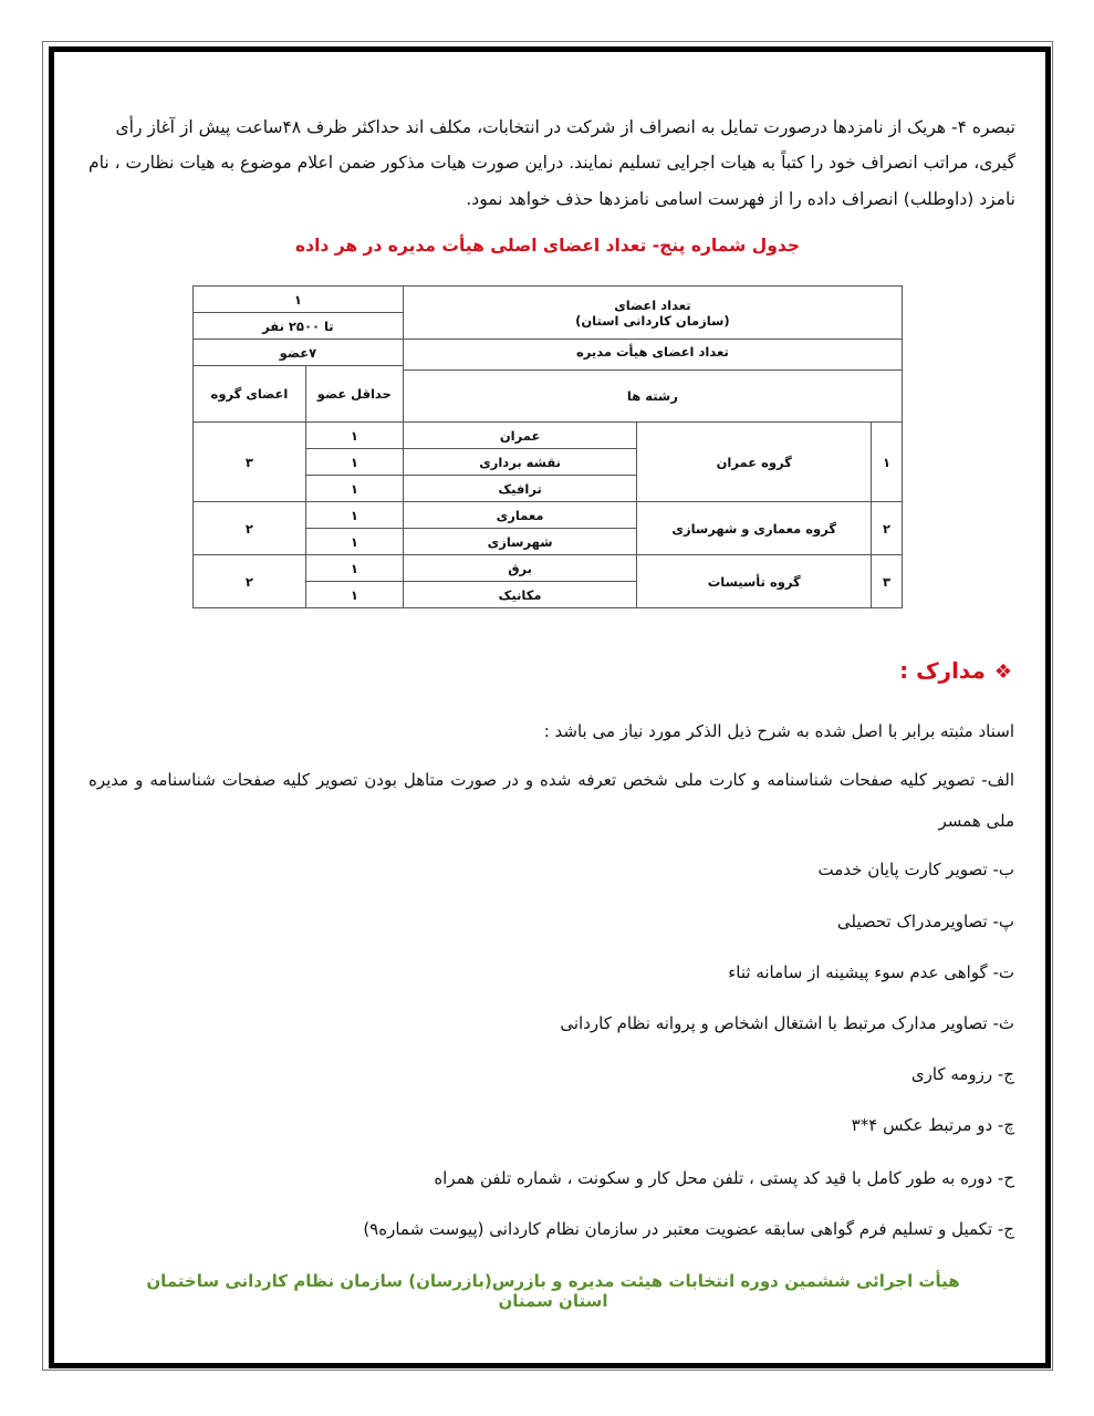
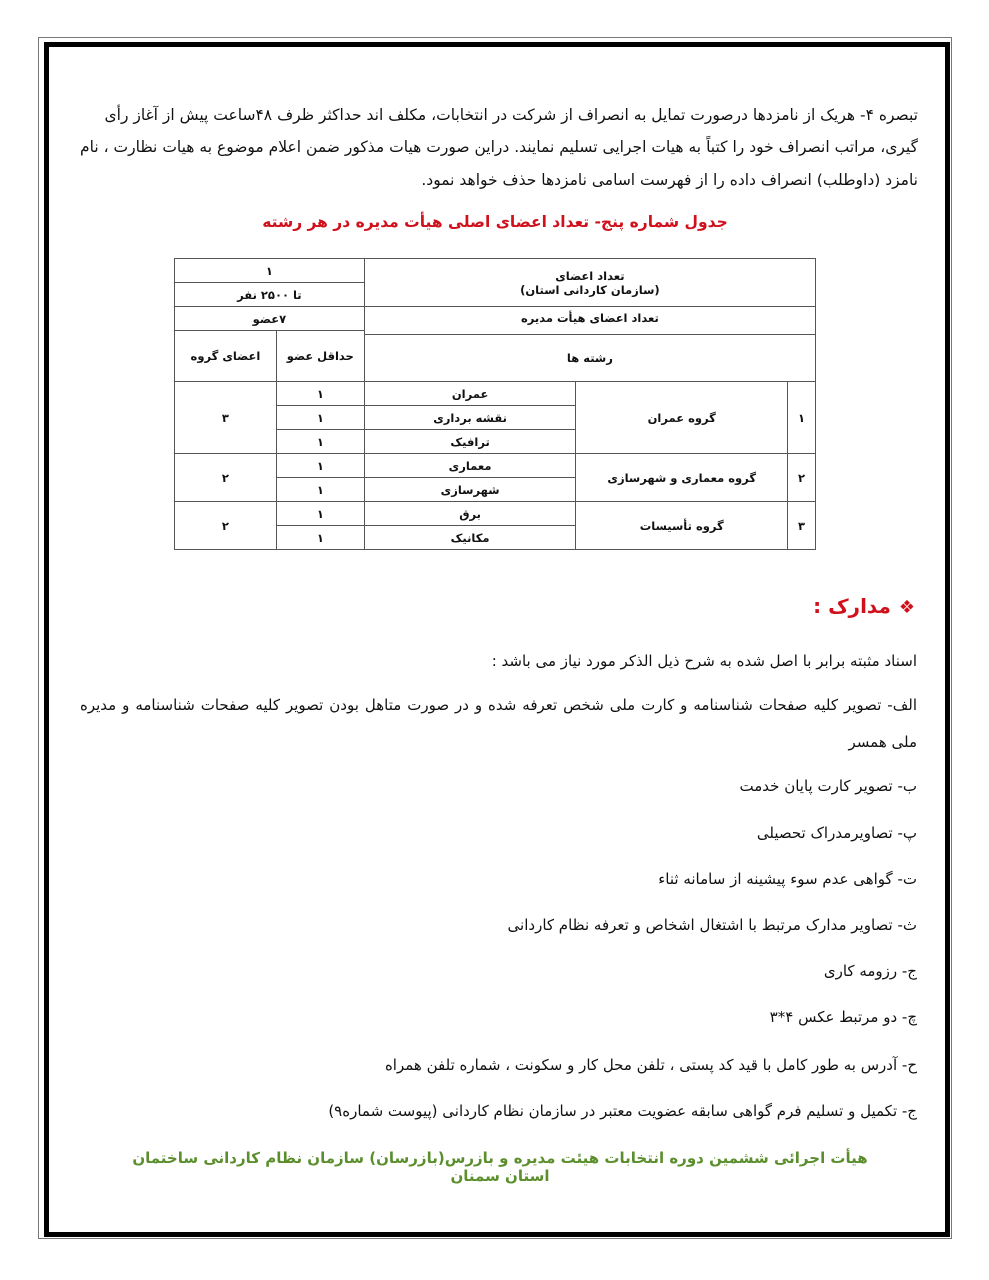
  تبصره ۴- هریک از نامزدها درصورت تمایل به انصراف از شرکت در انتخابات، مکلف اند حداکثر ظرف ۴۸ساعت پیش از آغاز رأی
  گیری، مراتب انصراف خود را کتباً به هیات اجرایی تسلیم نمایند. دراین صورت هیات مذکور ضمن اعلام موضوع به هیات نظارت ، نام
  نامزد (داوطلب) انصراف داده را از فهرست اسامی نامزدها حذف خواهد نمود.
- جدول شماره پنج- تعداد اعضای اصلی هیأت مدیره در هر داده
+ جدول شماره پنج- تعداد اعضای اصلی هیأت مدیره در هر رشته
  تعداد اعضای (سازمان کاردانی استان)	۱
  تا ۲۵۰۰ نفر
  تعداد اعضای هیأت مدیره	۷عضو
  حداقل عضو	اعضای گروه
  رشته ها
  ۱	گروه عمران	عمران	۱	۳
  نقشه برداری	۱
  ترافیک	۱
  ۲	گروه معماری و شهرسازی	معماری	۱	۲
  شهرسازی	۱
  ۳	گروه تأسیسات	برق	۱	۲
  مکانیک	۱
  ❖مدارک :
  اسناد مثبته برابر با اصل شده به شرح ذیل الذکر مورد نیاز می باشد :
  الف- تصویر کلیه صفحات شناسنامه و کارت ملی شخص تعرفه شده و در صورت متاهل بودن تصویر کلیه صفحات شناسنامه و مدیره
  ملی همسر
  ب- تصویر کارت پایان خدمت
  پ- تصاویرمدراک تحصیلی
  ت- گواهی عدم سوء پیشینه از سامانه ثناء
- ث- تصاویر مدارک مرتبط با اشتغال اشخاص و پروانه نظام کاردانی
+ ث- تصاویر مدارک مرتبط با اشتغال اشخاص و تعرفه نظام کاردانی
  ج- رزومه کاری
  چ- دو مرتبط عکس ۴*۳
- ح- دوره به طور کامل با قید کد پستی ، تلفن محل کار و سکونت ، شماره تلفن همراه
+ ح- آدرس به طور کامل با قید کد پستی ، تلفن محل کار و سکونت ، شماره تلفن همراه
  ج- تکمیل و تسلیم فرم گواهی سابقه عضویت معتبر در سازمان نظام کاردانی (پیوست شماره۹)
  هیأت اجرائی ششمین دوره انتخابات هیئت مدیره و بازرس(بازرسان) سازمان نظام کاردانی ساختمان استان سمنان
